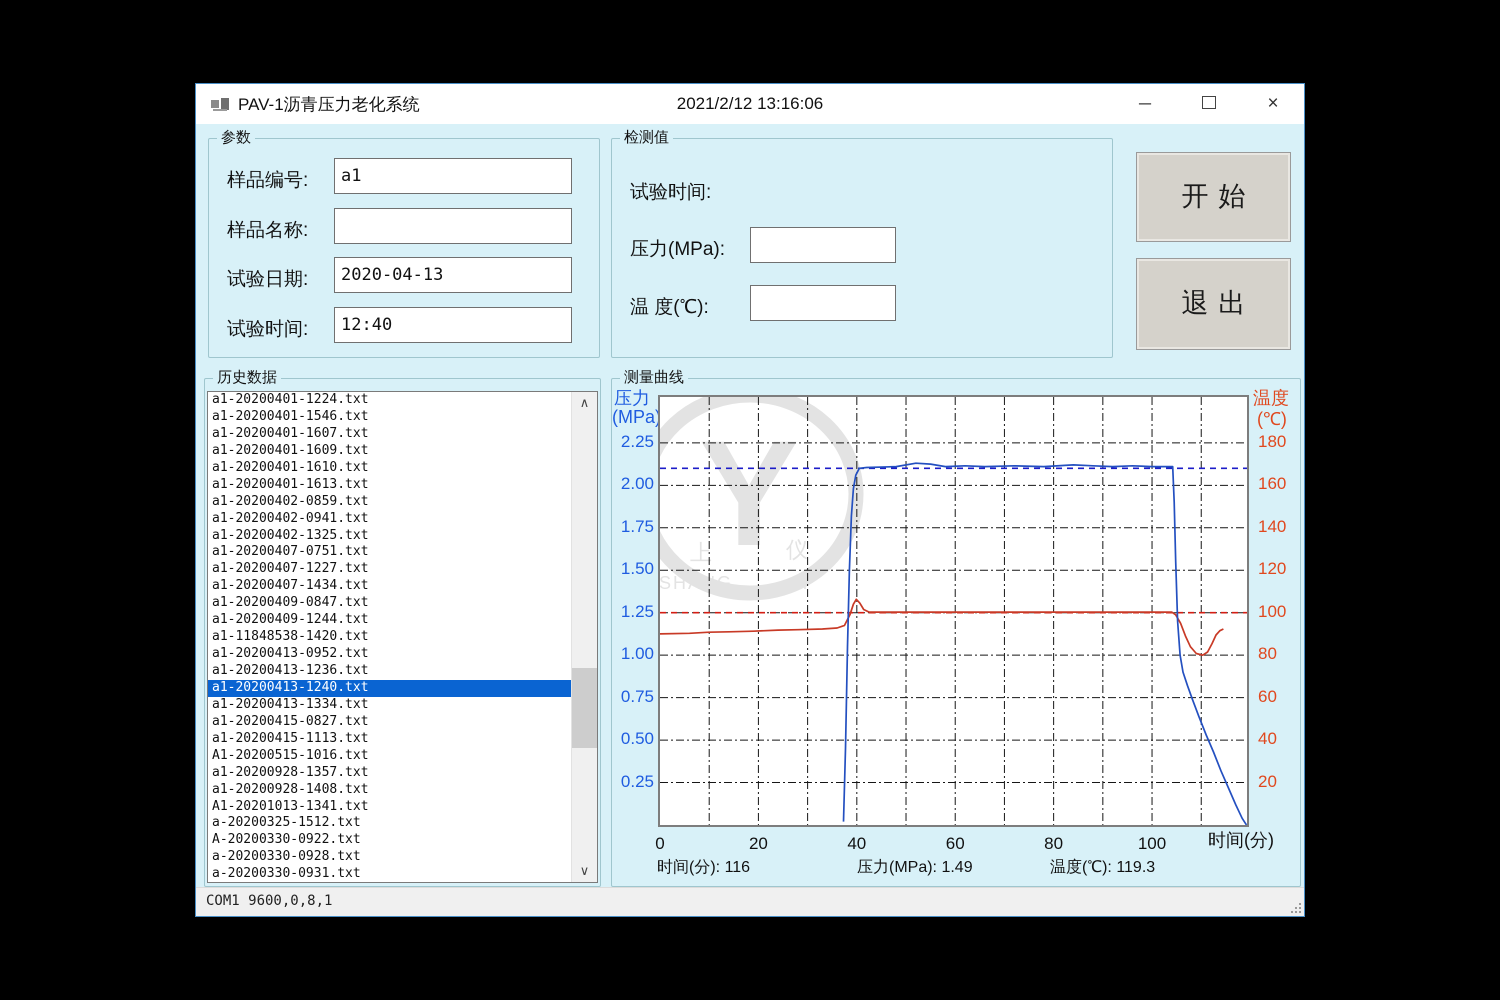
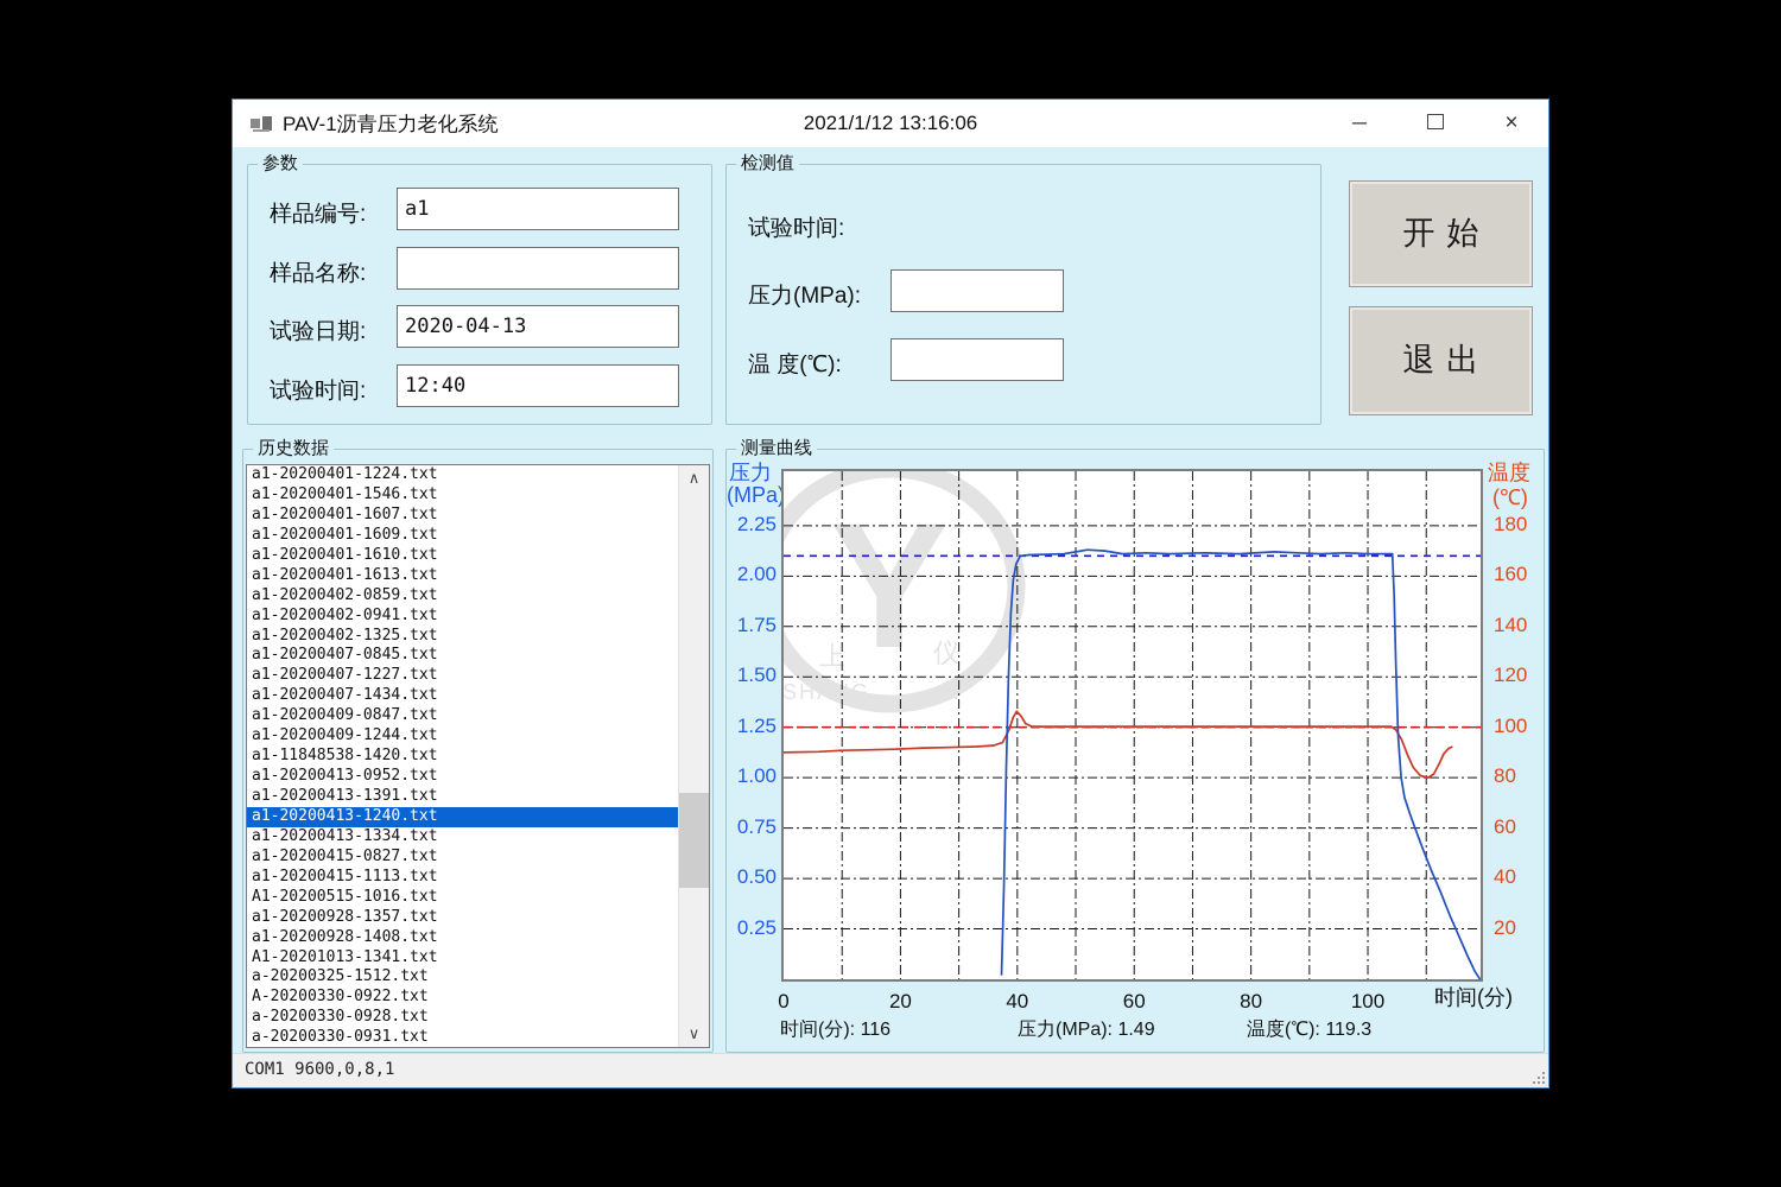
  PAV-1沥青压力老化系统
- 2021/2/12 13:16:06
+ 2021/1/12 13:16:06
  ─
  ×
  参数
  样品编号:
  a1
  样品名称:
  试验日期:
  2020-04-13
  试验时间:
  12:40
  检测值
  试验时间:
  压力(MPa):
  温 度(℃):
  开始
  退出
  历史数据
  a1-20200401-1224.txt
  a1-20200401-1546.txt
  a1-20200401-1607.txt
  a1-20200401-1609.txt
  a1-20200401-1610.txt
  a1-20200401-1613.txt
  a1-20200402-0859.txt
  a1-20200402-0941.txt
  a1-20200402-1325.txt
- a1-20200407-0751.txt
+ a1-20200407-0845.txt
  a1-20200407-1227.txt
  a1-20200407-1434.txt
  a1-20200409-0847.txt
  a1-20200409-1244.txt
  a1-11848538-1420.txt
  a1-20200413-0952.txt
- a1-20200413-1236.txt
+ a1-20200413-1391.txt
  a1-20200413-1240.txt
  a1-20200413-1334.txt
  a1-20200415-0827.txt
  a1-20200415-1113.txt
  A1-20200515-1016.txt
  a1-20200928-1357.txt
  a1-20200928-1408.txt
  A1-20201013-1341.txt
  a-20200325-1512.txt
  A-20200330-0922.txt
  a-20200330-0928.txt
  a-20200330-0931.txt
  ∧
  ∨
  测量曲线
  压力
  (MPa
  温度
  (℃)
  Y
  上
  SHANG
  仪
  Y
  时间(分)
  时间(分): 116
  压力(MPa): 1.49
  温度(℃): 119.3
  0.25
  0.50
  0.75
  1.00
  1.25
  1.50
  1.75
  2.00
  2.25
  20
  40
  60
  80
  100
  120
  140
  160
  180
  0
  20
  40
  60
  80
  100
  COM1 9600,0,8,1
